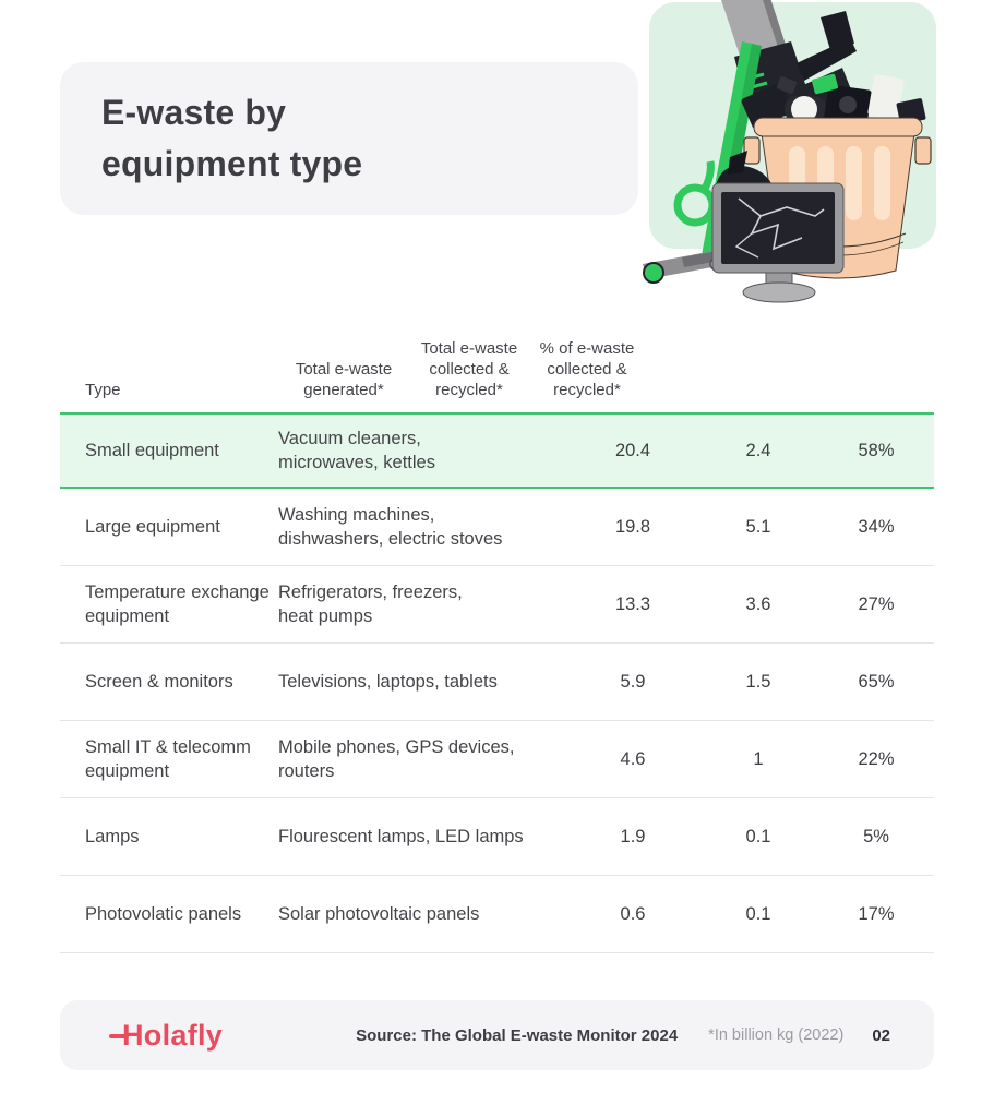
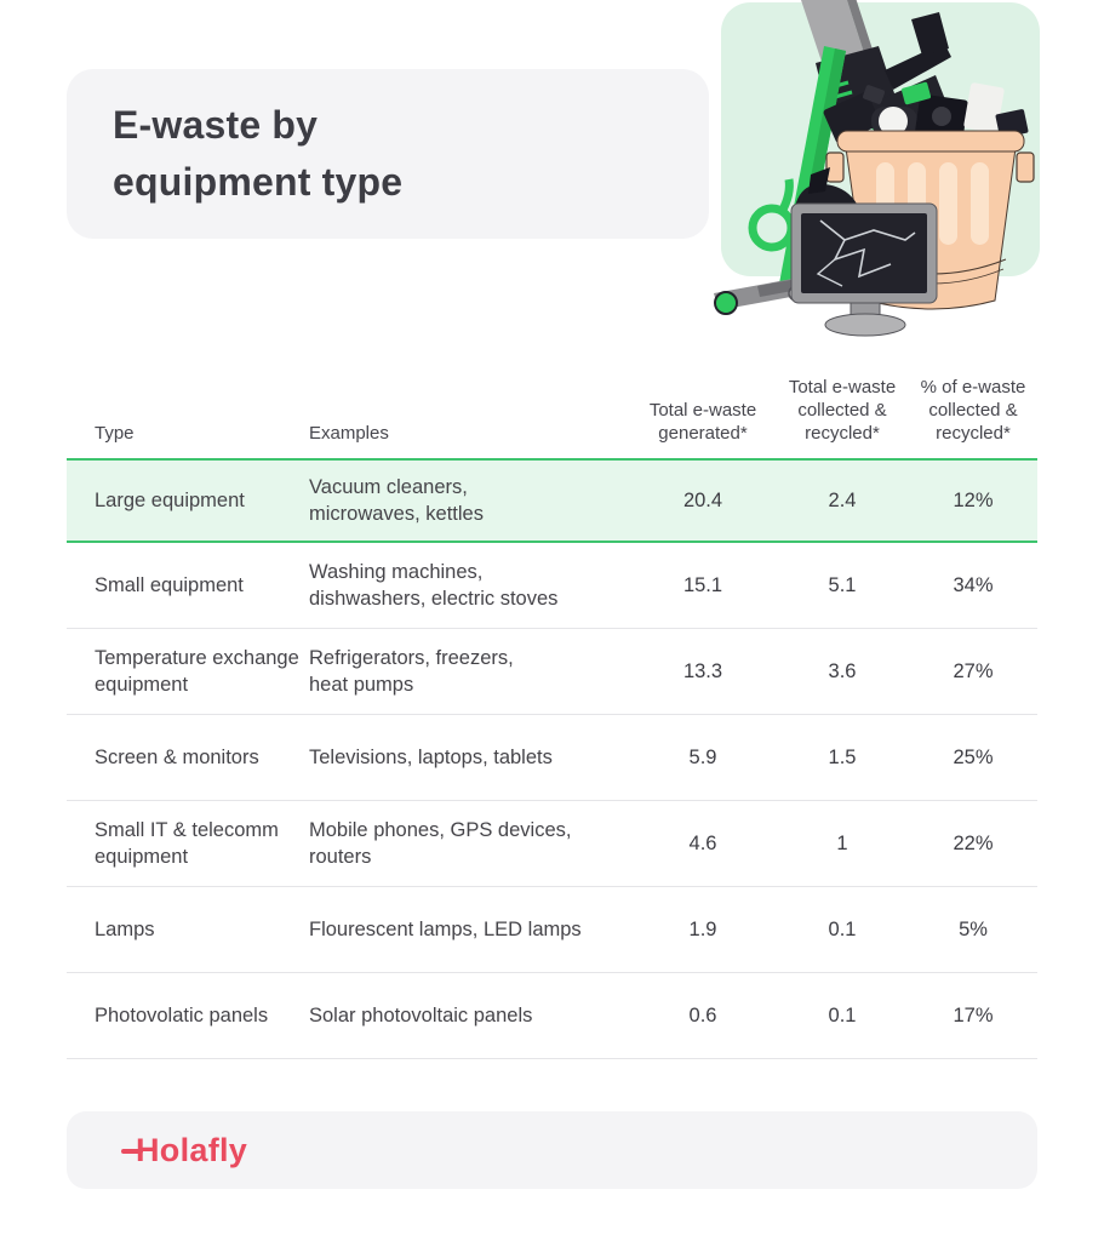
  E-waste by
  equipment type
  Type
+ Examples
  Total e-waste
  generated*
  Total e-waste
  collected &
  recycled*
  % of e-waste
  collected &
  recycled*
- Small equipment
+ Large equipment
  Vacuum cleaners,
  microwaves, kettles
  20.4
  2.4
- 58%
+ 12%
- Large equipment
+ Small equipment
  Washing machines,
  dishwashers, electric stoves
- 19.8
+ 15.1
  5.1
  34%
  Temperature exchange
  equipment
  Refrigerators, freezers,
  heat pumps
  13.3
  3.6
  27%
  Screen & monitors
  Televisions, laptops, tablets
  5.9
  1.5
- 65%
+ 25%
  Small IT & telecomm
  equipment
  Mobile phones, GPS devices,
  routers
  4.6
  1
  22%
  Lamps
  Flourescent lamps, LED lamps
  1.9
  0.1
  5%
  Photovolatic panels
  Solar photovoltaic panels
  0.6
  0.1
  17%
  Holafly
- Source: The Global E-waste Monitor 2024
- *In billion kg (2022)
- 02
